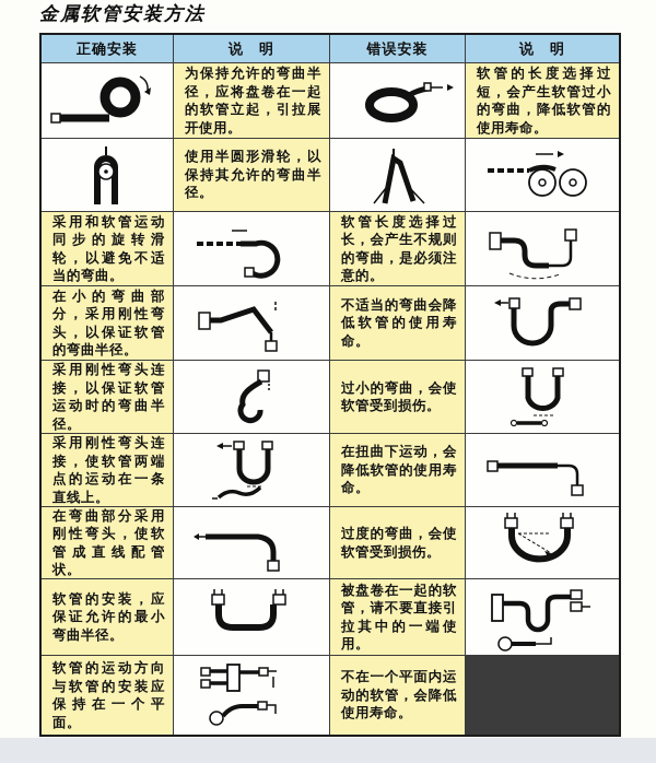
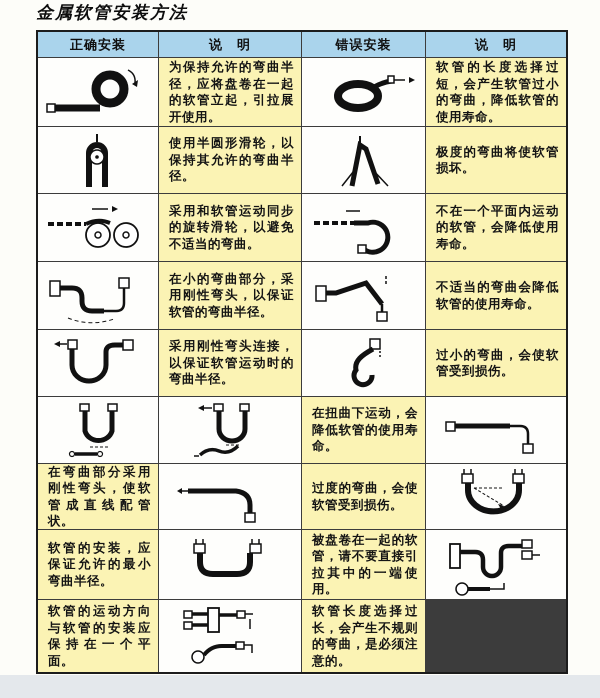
  金属软管安装方法
  正确安装
  说 明
  错误安装
  说 明
  为保持允许的弯曲半径，应将盘卷在一起的软管立起，引拉展开使用。
  软管的长度选择过短，会产生软管过小的弯曲，降低软管的使用寿命。
  使用半圆形滑轮，以保持其允许的弯曲半径。
+ 极度的弯曲将使软管损坏。
  采用和软管运动同步的旋转滑轮，以避免不适当的弯曲。
- 软管长度选择过长，会产生不规则的弯曲，是必须注意的。
+ 不在一个平面内运动的软管，会降低使用寿命。
  在小的弯曲部分，采用刚性弯头，以保证软管的弯曲半径。
  不适当的弯曲会降低软管的使用寿命。
  采用刚性弯头连接，以保证软管运动时的弯曲半径。
  过小的弯曲，会使软管受到损伤。
- 采用刚性弯头连接，使软管两端点的运动在一条直线上。
  在扭曲下运动，会降低软管的使用寿命。
  在弯曲部分采用刚性弯头，使软管成直线配管状。
  过度的弯曲，会使软管受到损伤。
  软管的安装，应保证允许的最小弯曲半径。
  被盘卷在一起的软管，请不要直接引拉其中的一端使用。
  软管的运动方向与软管的安装应保持在一个平面。
- 不在一个平面内运动的软管，会降低使用寿命。
+ 软管长度选择过长，会产生不规则的弯曲，是必须注意的。
